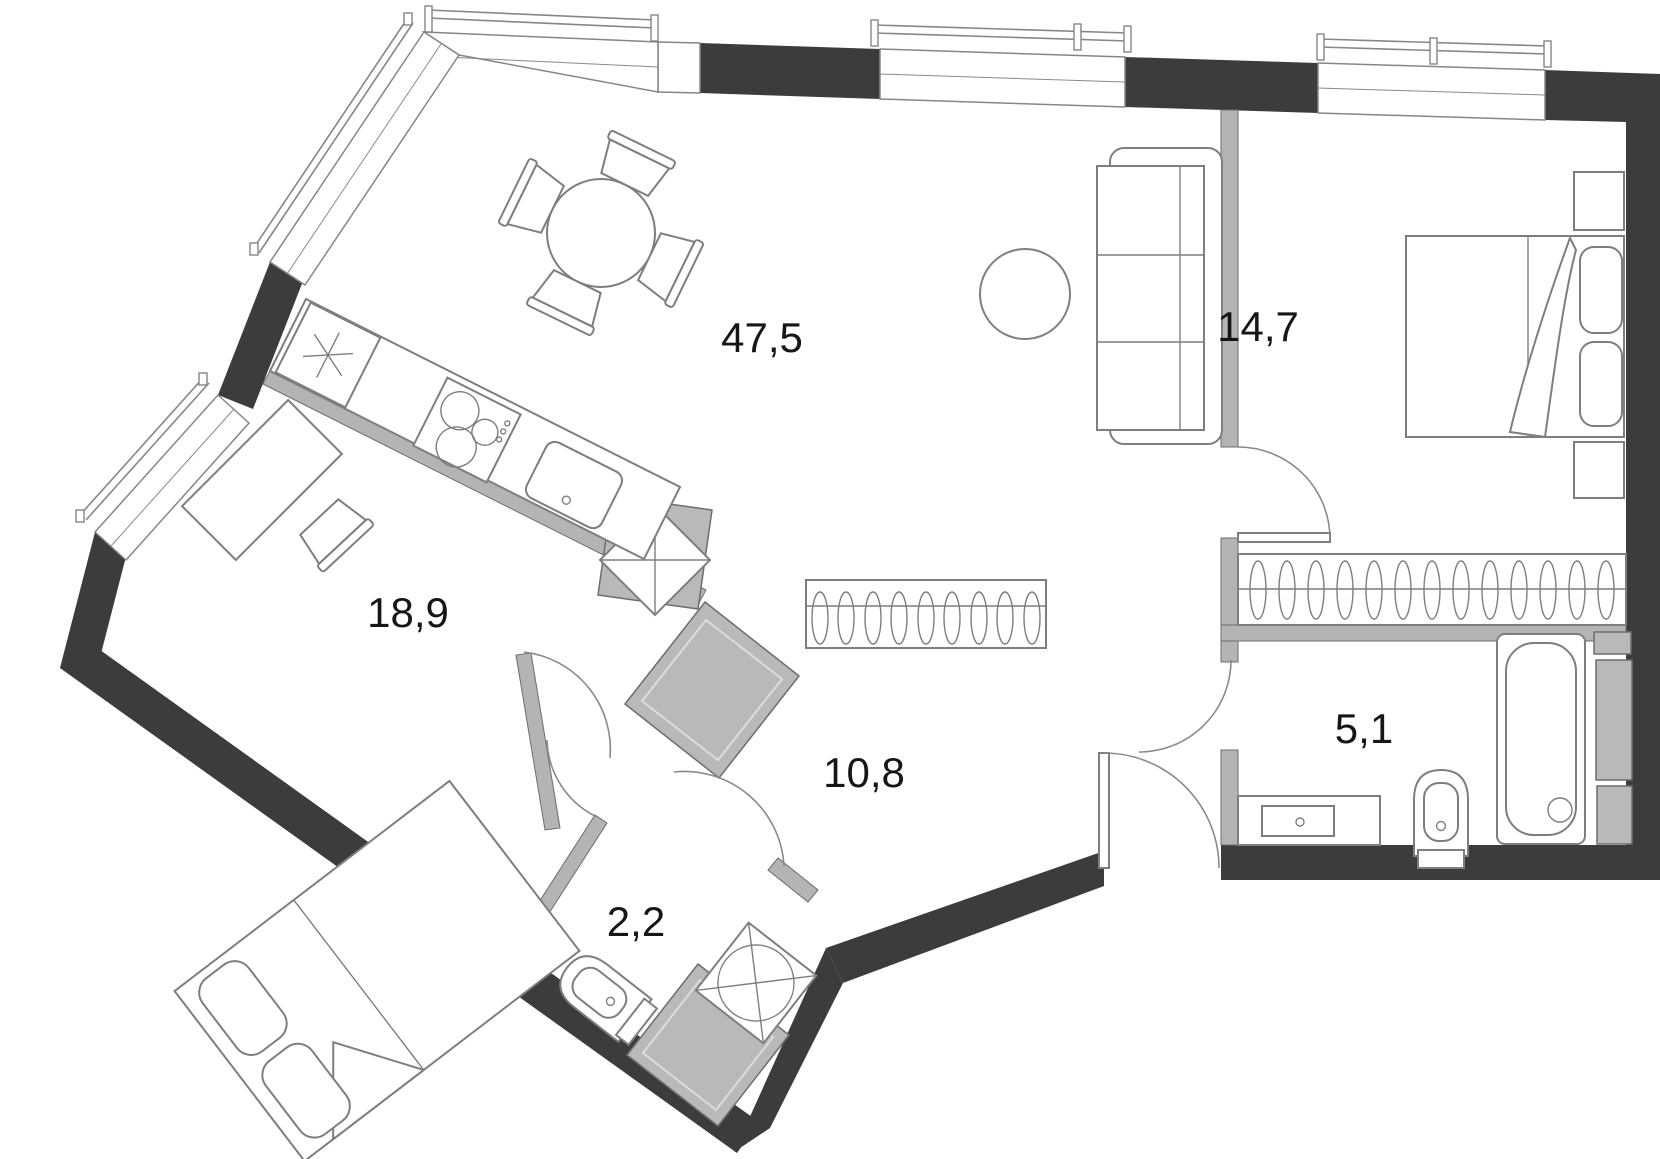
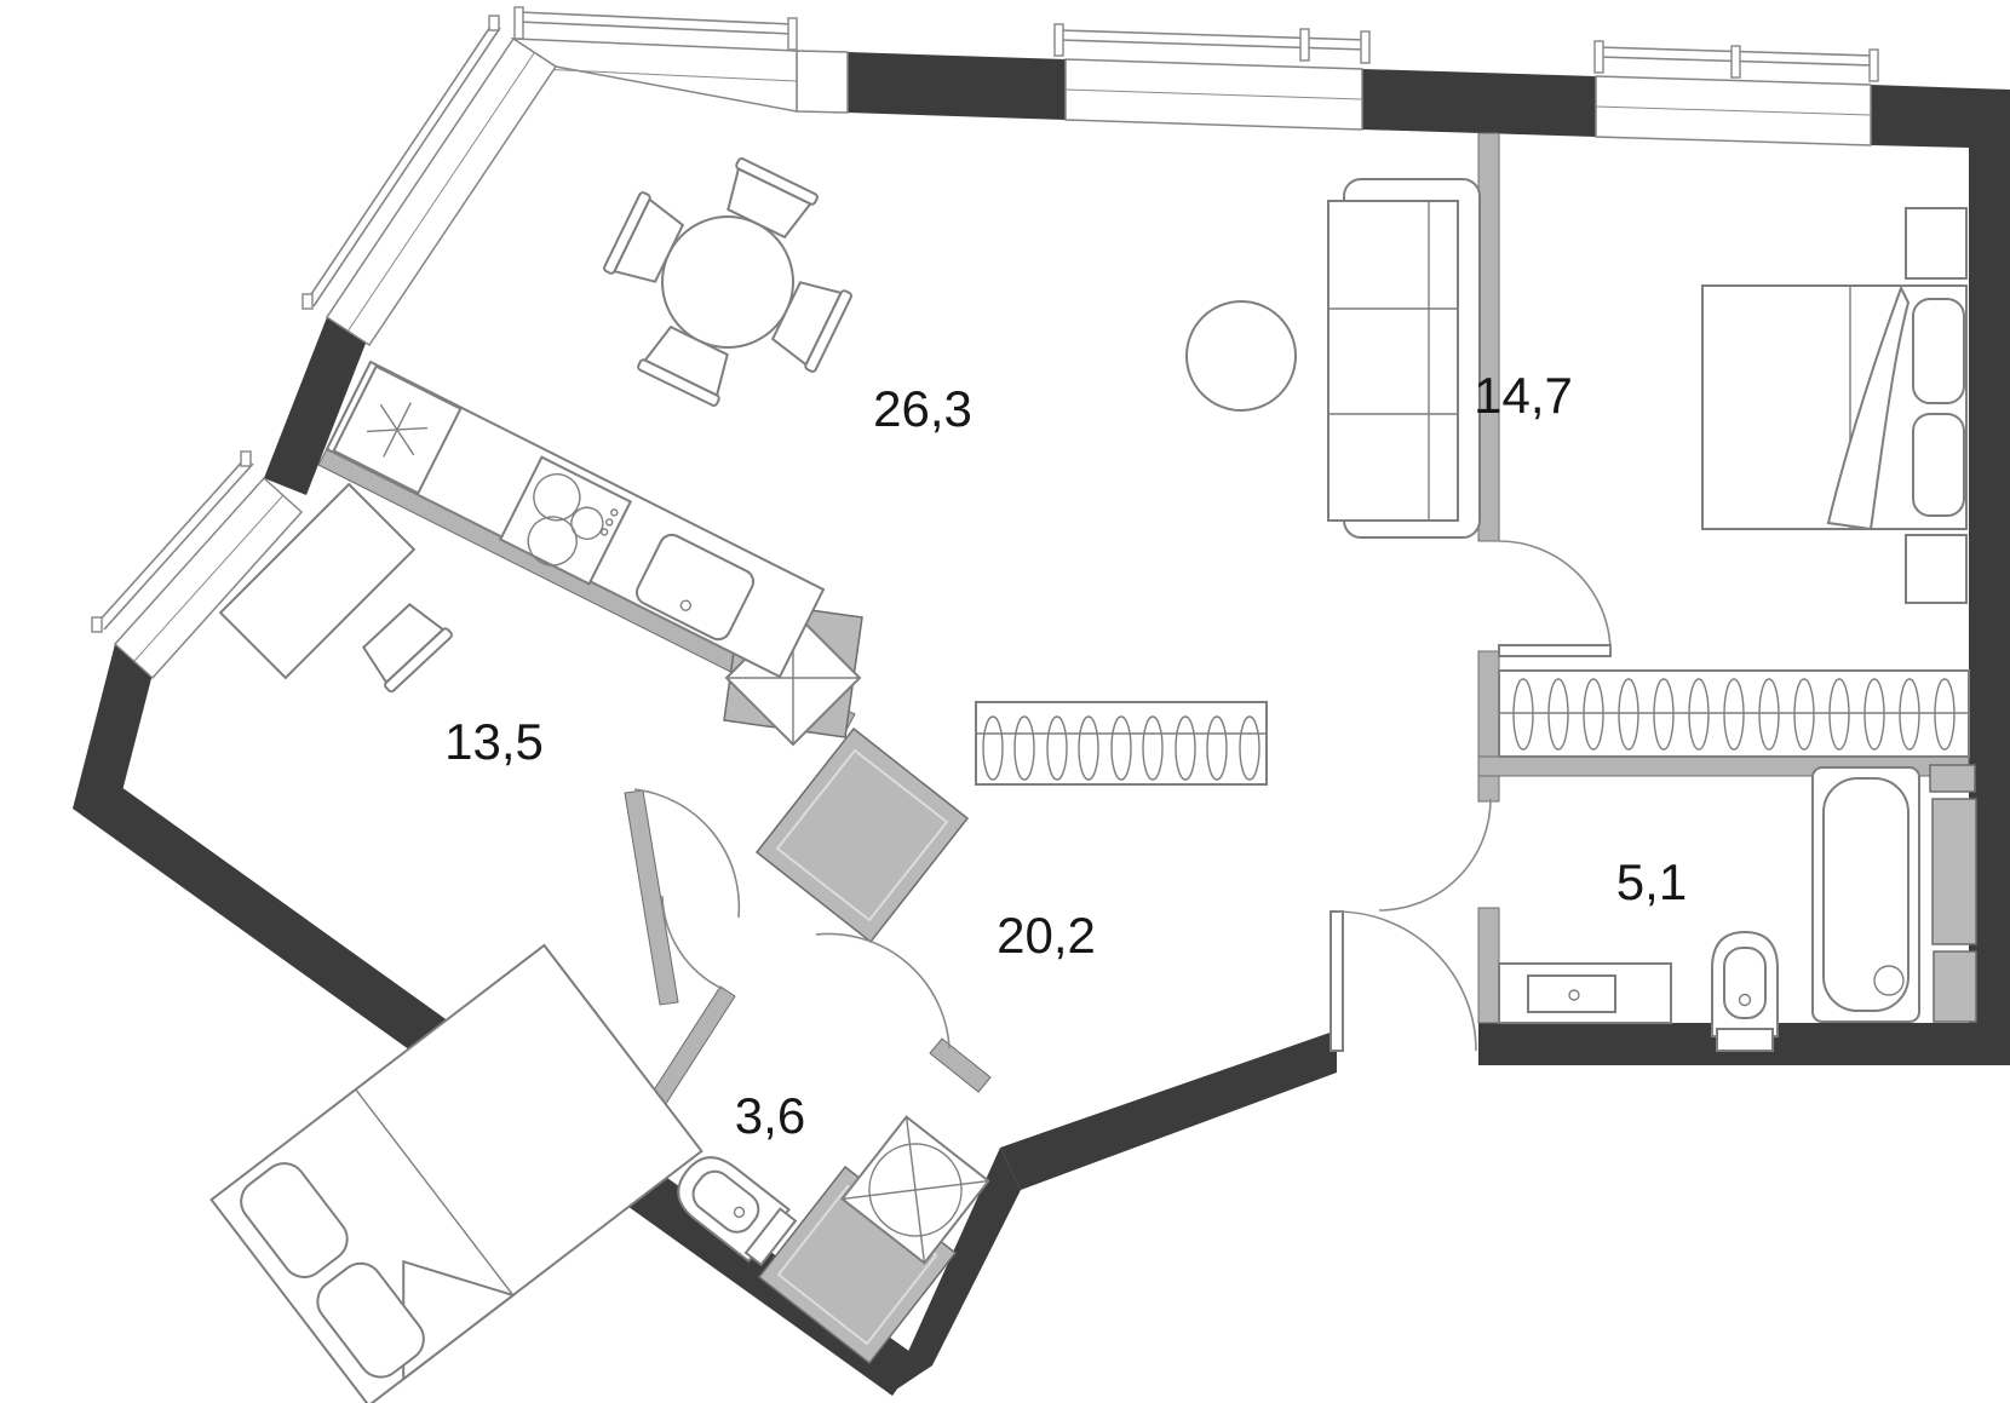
- 47,5
+ 26,3
  14,7
- 18,9
+ 13,5
- 10,8
+ 20,2
  5,1
- 2,2
+ 3,6
